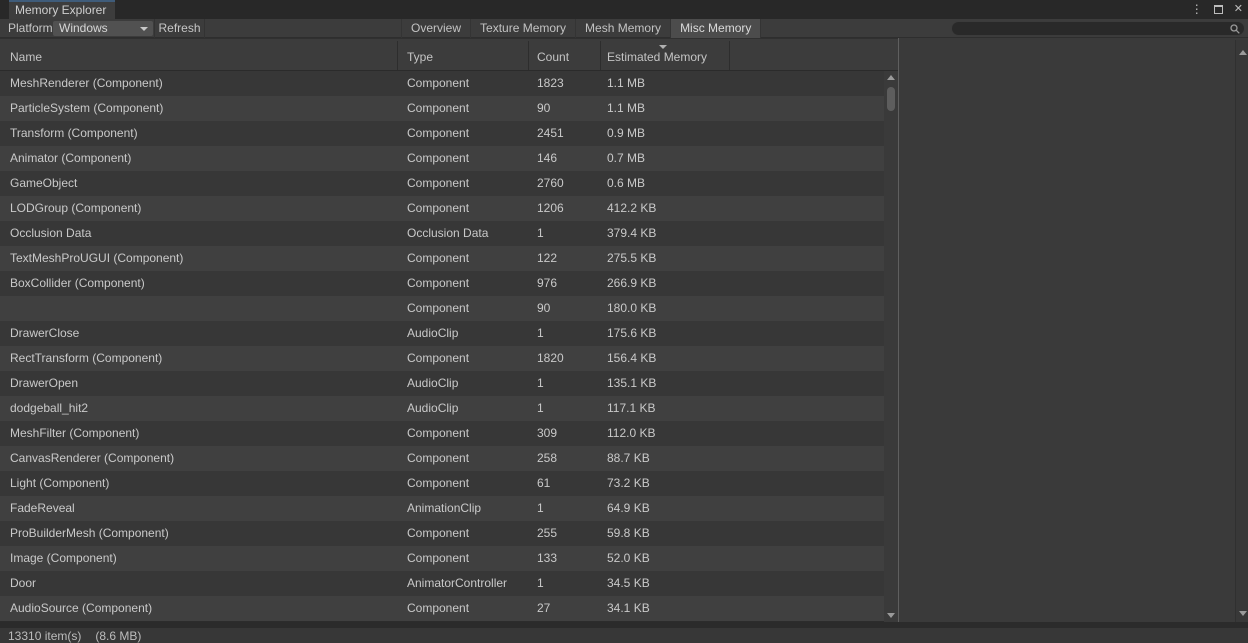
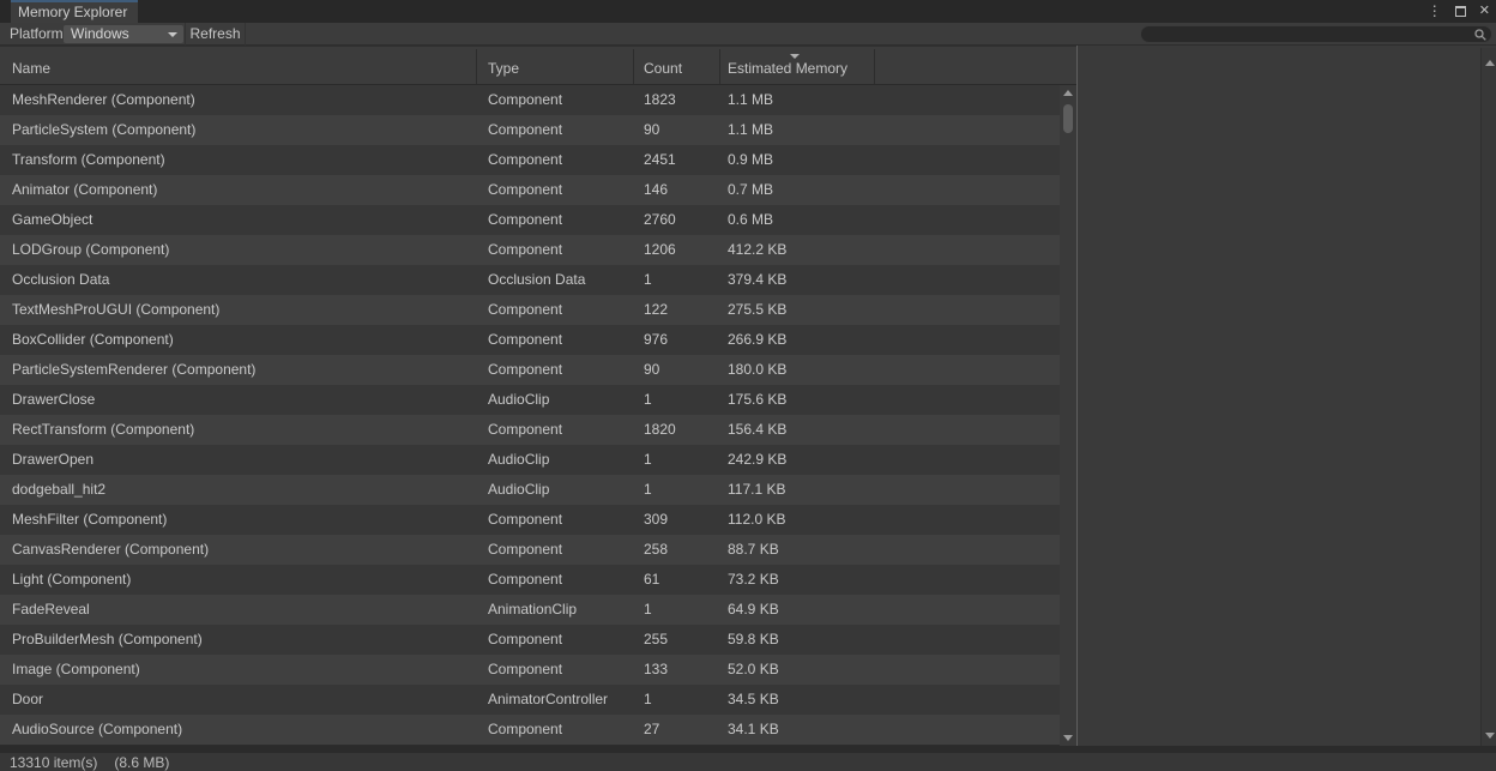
  Memory Explorer
  ⋮
  ✕
  Platform
  Windows
  Refresh
- Overview
- Texture Memory
- Mesh Memory
- Misc Memory
  Name
  Type
  Count
  Estimated Memory
  MeshRenderer (Component)
  Component
  1823
  1.1 MB
  ParticleSystem (Component)
  Component
  90
  1.1 MB
  Transform (Component)
  Component
  2451
  0.9 MB
  Animator (Component)
  Component
  146
  0.7 MB
  GameObject
  Component
  2760
  0.6 MB
  LODGroup (Component)
  Component
  1206
  412.2 KB
  Occlusion Data
  Occlusion Data
  1
  379.4 KB
  TextMeshProUGUI (Component)
  Component
  122
  275.5 KB
  BoxCollider (Component)
  Component
  976
  266.9 KB
+ ParticleSystemRenderer (Component)
  Component
  90
  180.0 KB
  DrawerClose
  AudioClip
  1
  175.6 KB
  RectTransform (Component)
  Component
  1820
  156.4 KB
  DrawerOpen
  AudioClip
  1
- 135.1 KB
+ 242.9 KB
  dodgeball_hit2
  AudioClip
  1
  117.1 KB
  MeshFilter (Component)
  Component
  309
  112.0 KB
  CanvasRenderer (Component)
  Component
  258
  88.7 KB
  Light (Component)
  Component
  61
  73.2 KB
  FadeReveal
  AnimationClip
  1
  64.9 KB
  ProBuilderMesh (Component)
  Component
  255
  59.8 KB
  Image (Component)
  Component
  133
  52.0 KB
  Door
  AnimatorController
  1
  34.5 KB
  AudioSource (Component)
  Component
  27
  34.1 KB
  13310 item(s)
  (8.6 MB)
